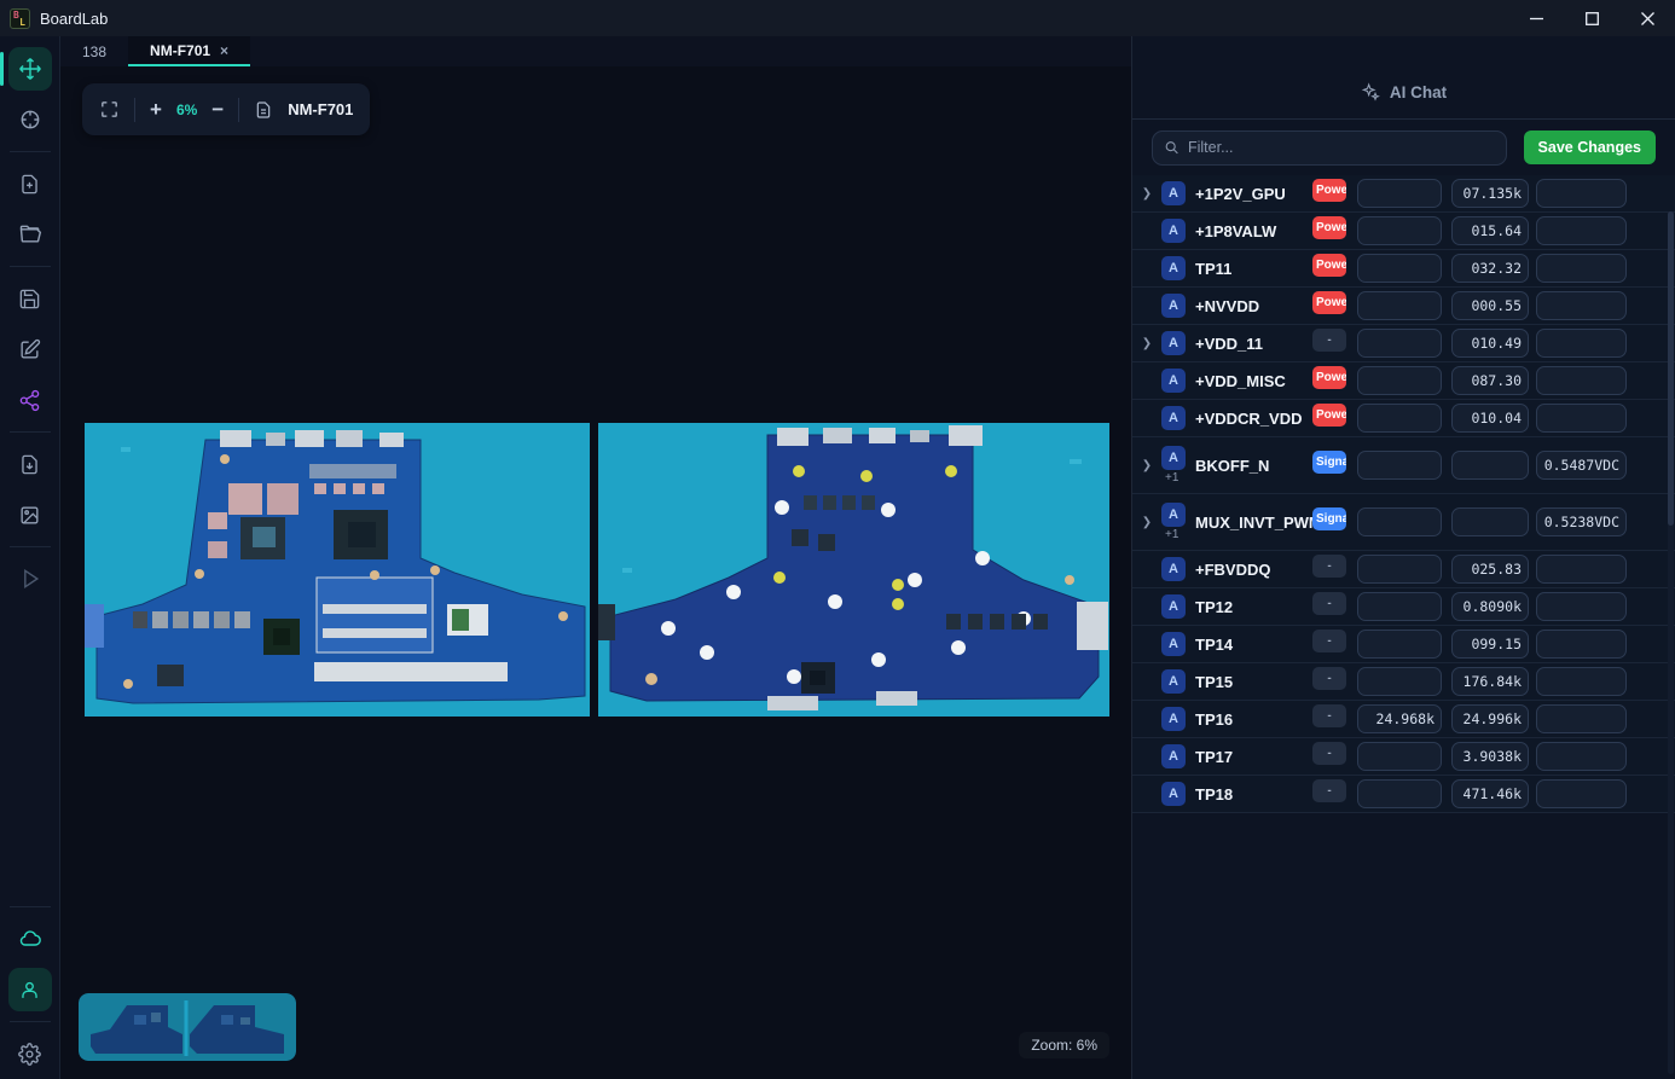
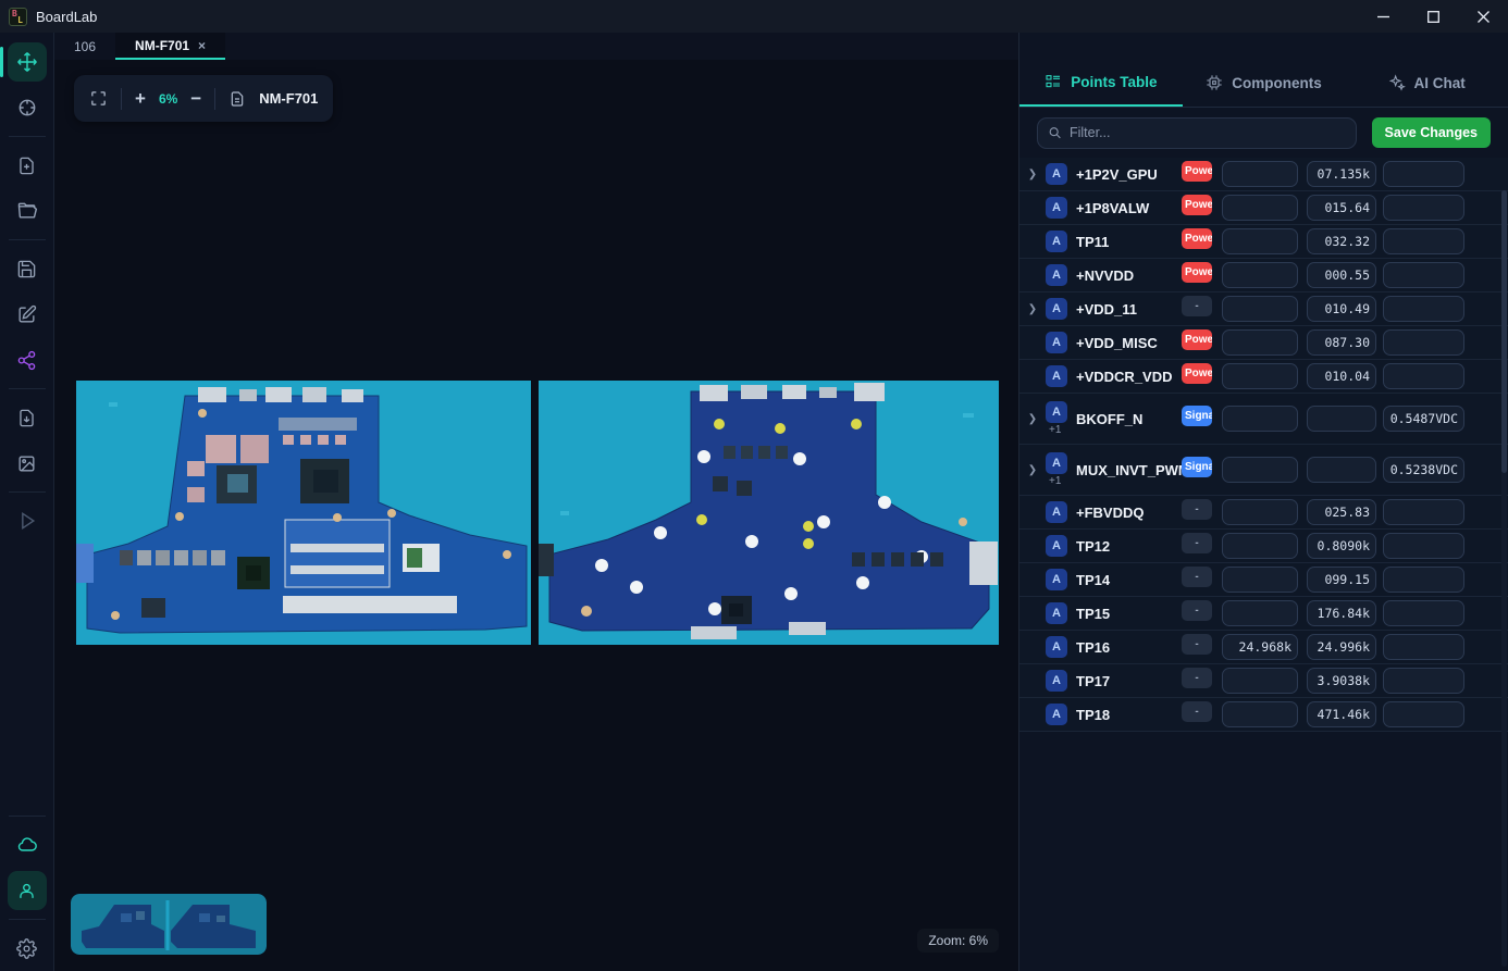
  B
  L
  BoardLab
- 138
+ 106
  NM-F701
  ×
  +
  6%
  −
  NM-F701
  Zoom: 6%
+ Points Table
+ Components
  AI Chat
  Filter...
  Save Changes
  ❯
  A
  +1P2V_GPU
  Powe
  07.135k
  A
  +1P8VALW
  Powe
  015.64
  A
  TP11
  Powe
  032.32
  A
  +NVVDD
  Powe
  000.55
  ❯
  A
  +VDD_11
  -
  010.49
  A
  +VDD_MISC
  Powe
  087.30
  A
  +VDDCR_VDD
  Powe
  010.04
  ❯
  A
  +1
  BKOFF_N
  Signa
  0.5487VDC
  ❯
  A
  +1
  MUX_INVT_PW
  Signa
  0.5238VDC
  A
  +FBVDDQ
  -
  025.83
  A
  TP12
  -
  0.8090k
  A
  TP14
  -
  099.15
  A
  TP15
  -
  176.84k
  A
  TP16
  -
  24.968k
  24.996k
  A
  TP17
  -
  3.9038k
  A
  TP18
  -
  471.46k
